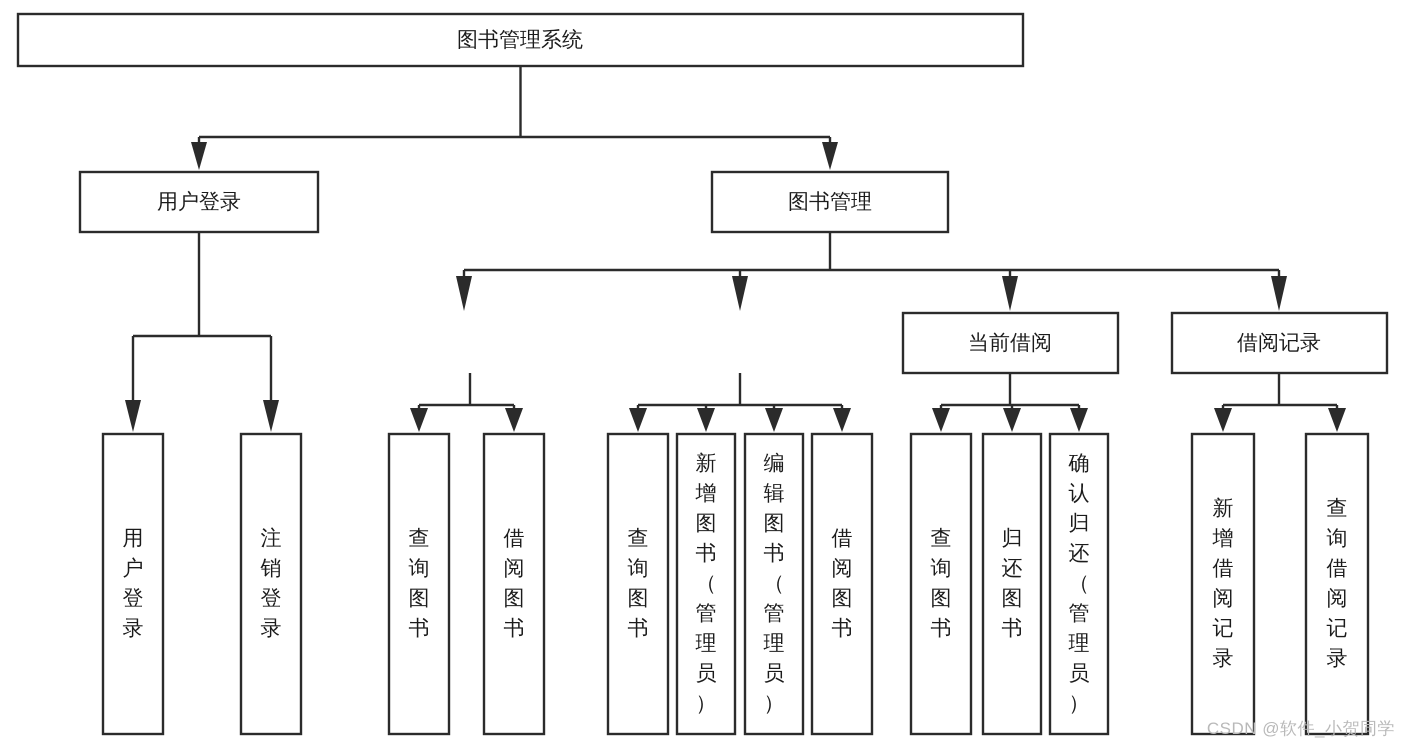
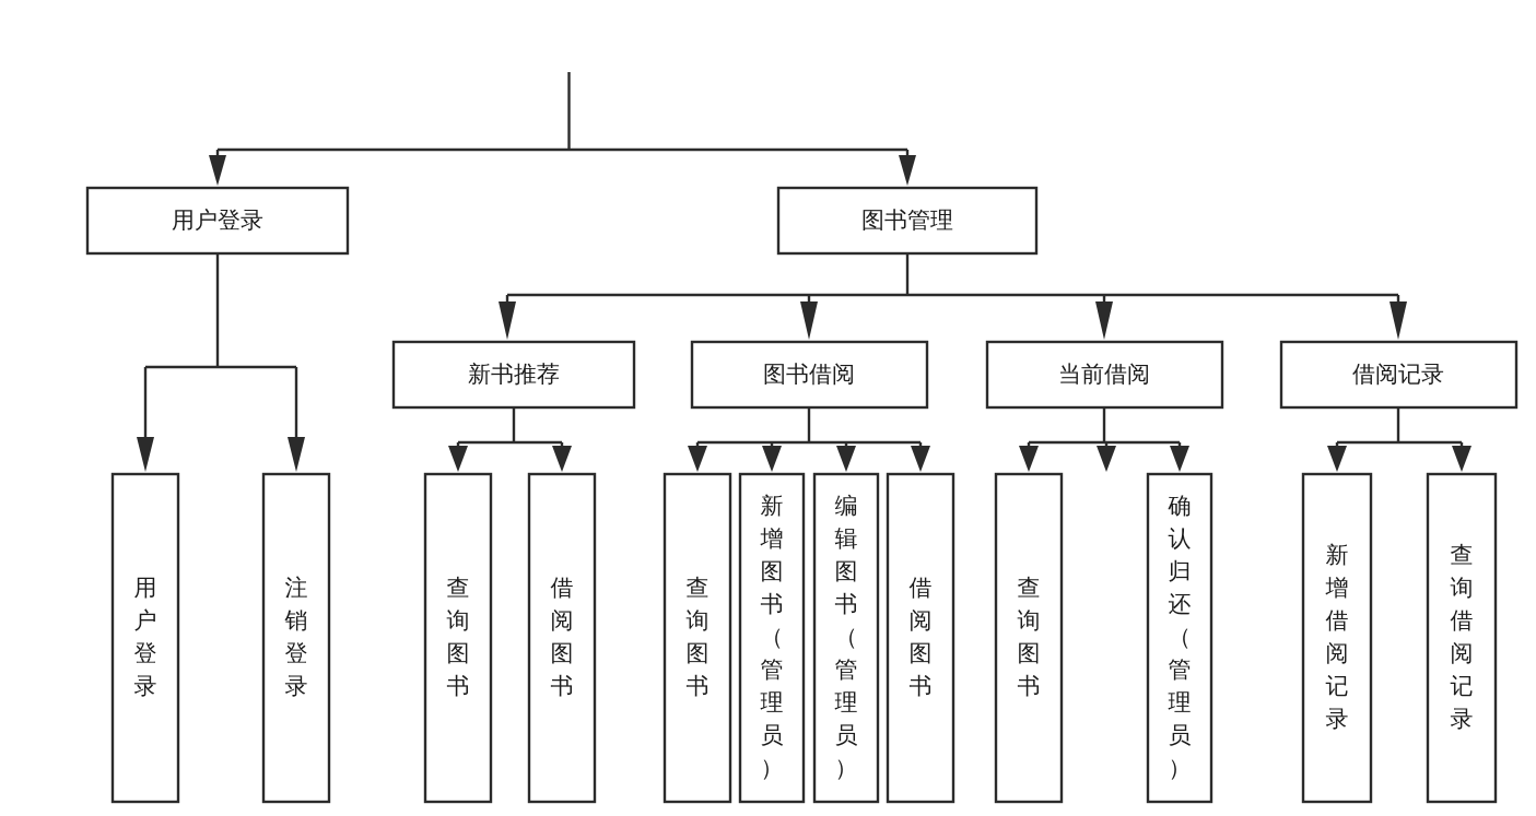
- 图书管理系统
  用户登录
  图书管理
+ 新书推荐
+ 图书借阅
  当前借阅
  借阅记录
  用户登录
  注销登录
  查询图书
  借阅图书
  查询图书
  新增图书（管理员）
  编辑图书（管理员）
  借阅图书
  查询图书
- 归还图书
  确认归还（管理员）
  新增借阅记录
  查询借阅记录
- CSDN @软件_小贺同学
